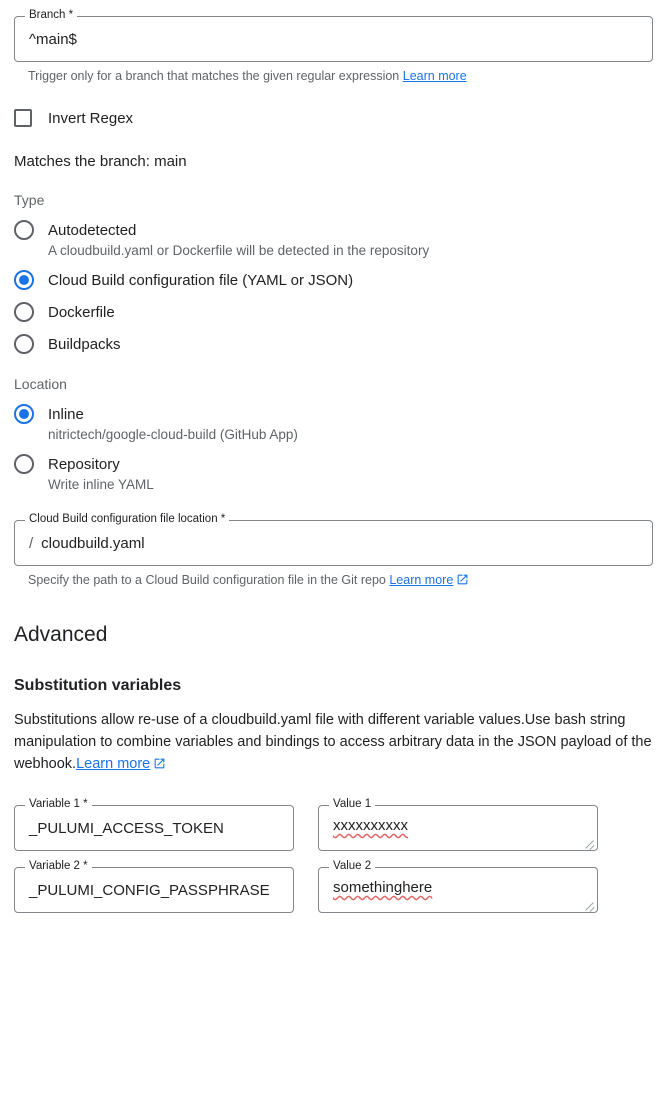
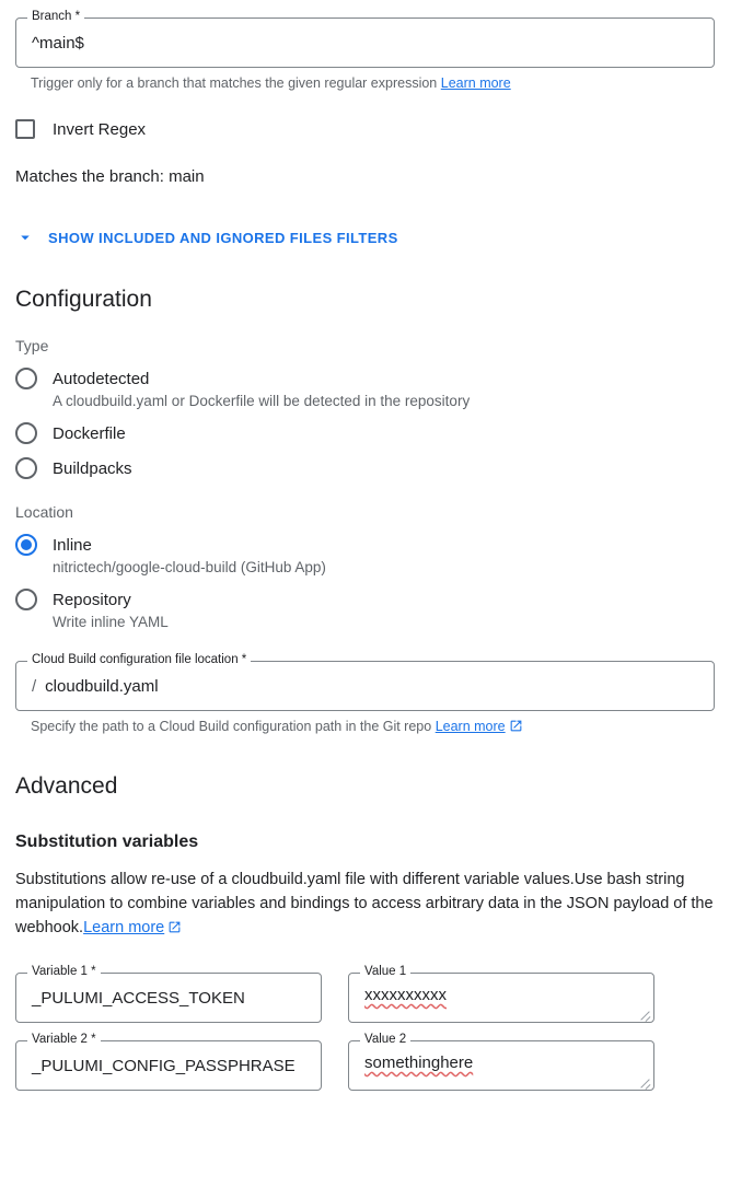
  Branch *
  ^main$
  Trigger only for a branch that matches the given regular expression Learn more
  Invert Regex
  Matches the branch: main
+ SHOW INCLUDED AND IGNORED FILES FILTERS
+ Configuration
  Type
  Autodetected
  A cloudbuild.yaml or Dockerfile will be detected in the repository
- Cloud Build configuration file (YAML or JSON)
  Dockerfile
  Buildpacks
  Location
  Inline
  nitrictech/google-cloud-build (GitHub App)
  Repository
  Write inline YAML
  Cloud Build configuration file location *
  /
  cloudbuild.yaml
- Specify the path to a Cloud Build configuration file in the Git repo Learn more
+ Specify the path to a Cloud Build configuration path in the Git repo Learn more
  Advanced
  Substitution variables
  Substitutions allow re-use of a cloudbuild.yaml file with different variable values.Use bash string manipulation to combine variables and bindings to access arbitrary data in the JSON payload of the webhook.Learn more
  Variable 1 *
  _PULUMI_ACCESS_TOKEN
  Value 1
  xxxxxxxxxx
  Variable 2 *
  _PULUMI_CONFIG_PASSPHRASE
  Value 2
  somethinghere
